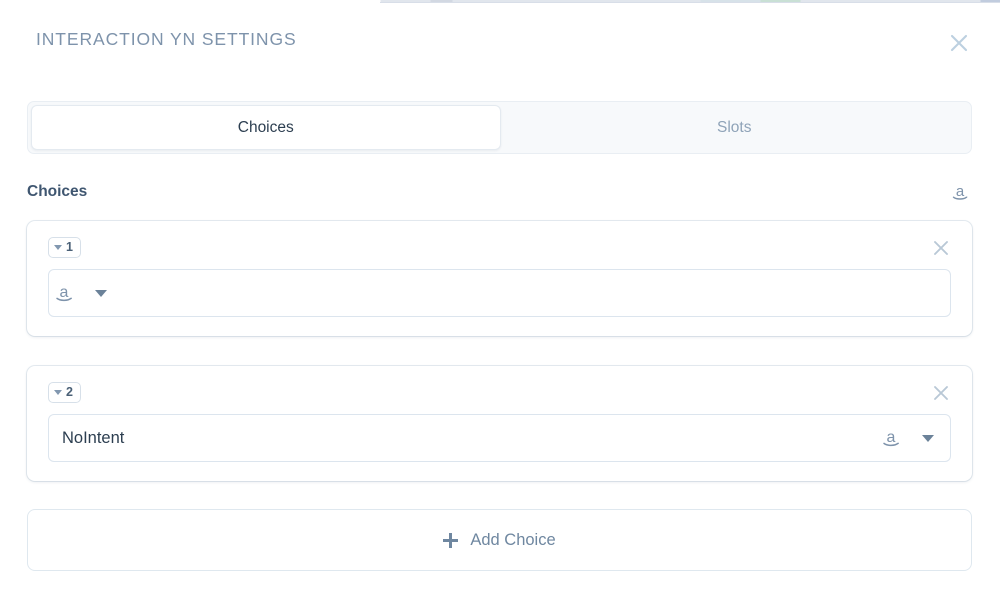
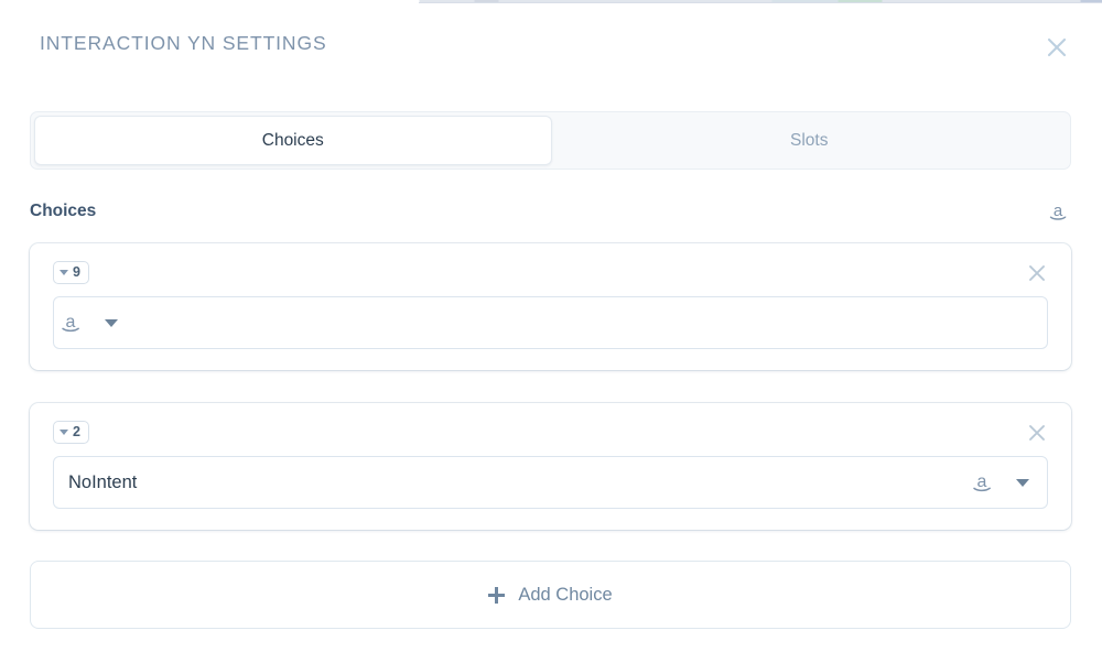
  INTERACTION YN SETTINGS
  Choices
  Slots
  Choices
  a
- 1
+ 9
  a
  2
  NoIntent
  a
  Add Choice
